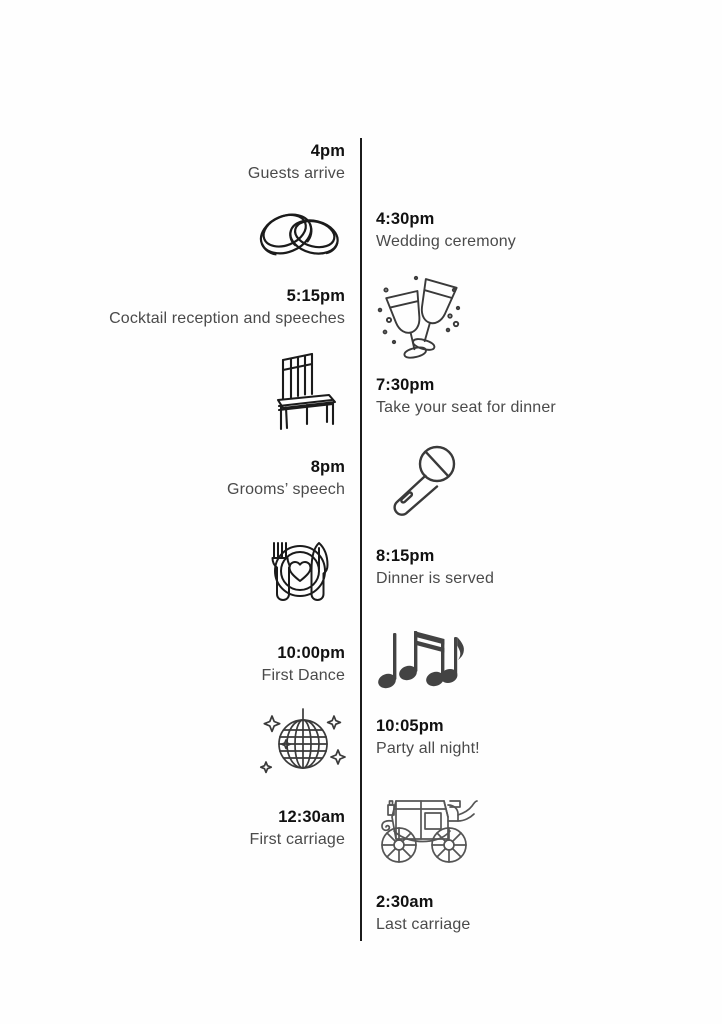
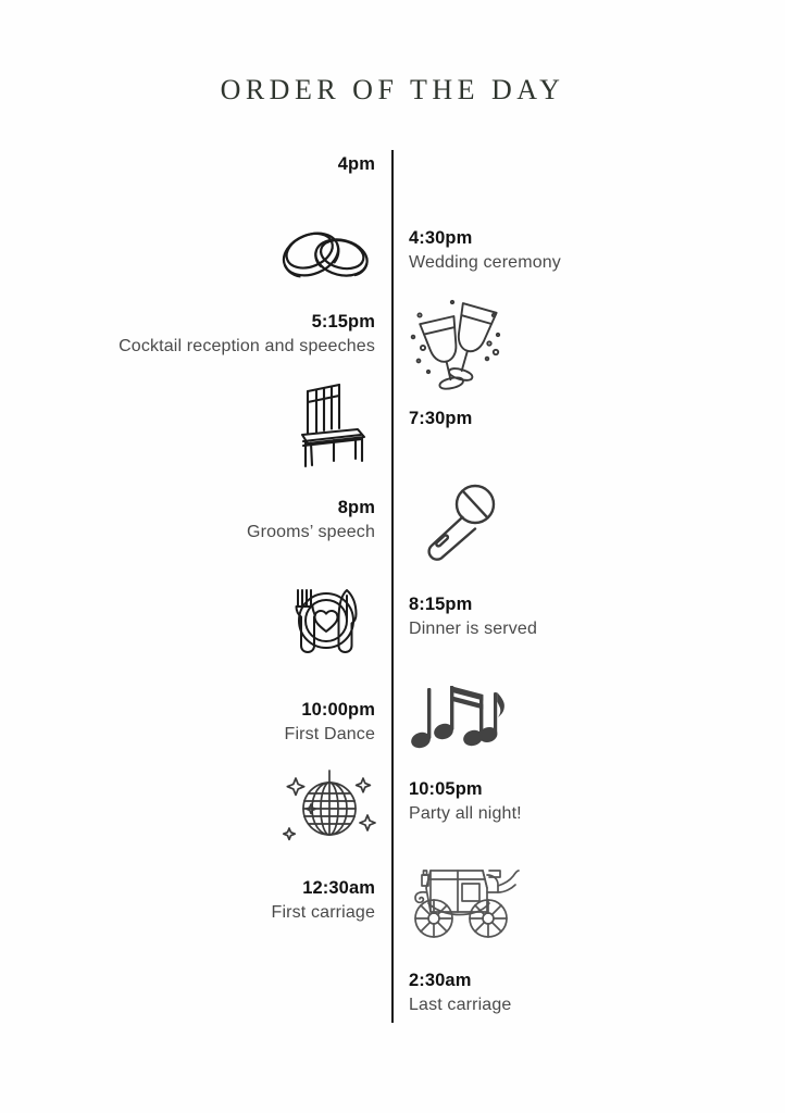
+ ORDER OF THE DAY
  4pm
- Guests arrive
  4:30pm
  Wedding ceremony
  5:15pm
  Cocktail reception and speeches
  7:30pm
- Take your seat for dinner
  8pm
  Grooms’ speech
  8:15pm
  Dinner is served
  10:00pm
  First Dance
  10:05pm
  Party all night!
  12:30am
  First carriage
  2:30am
  Last carriage
